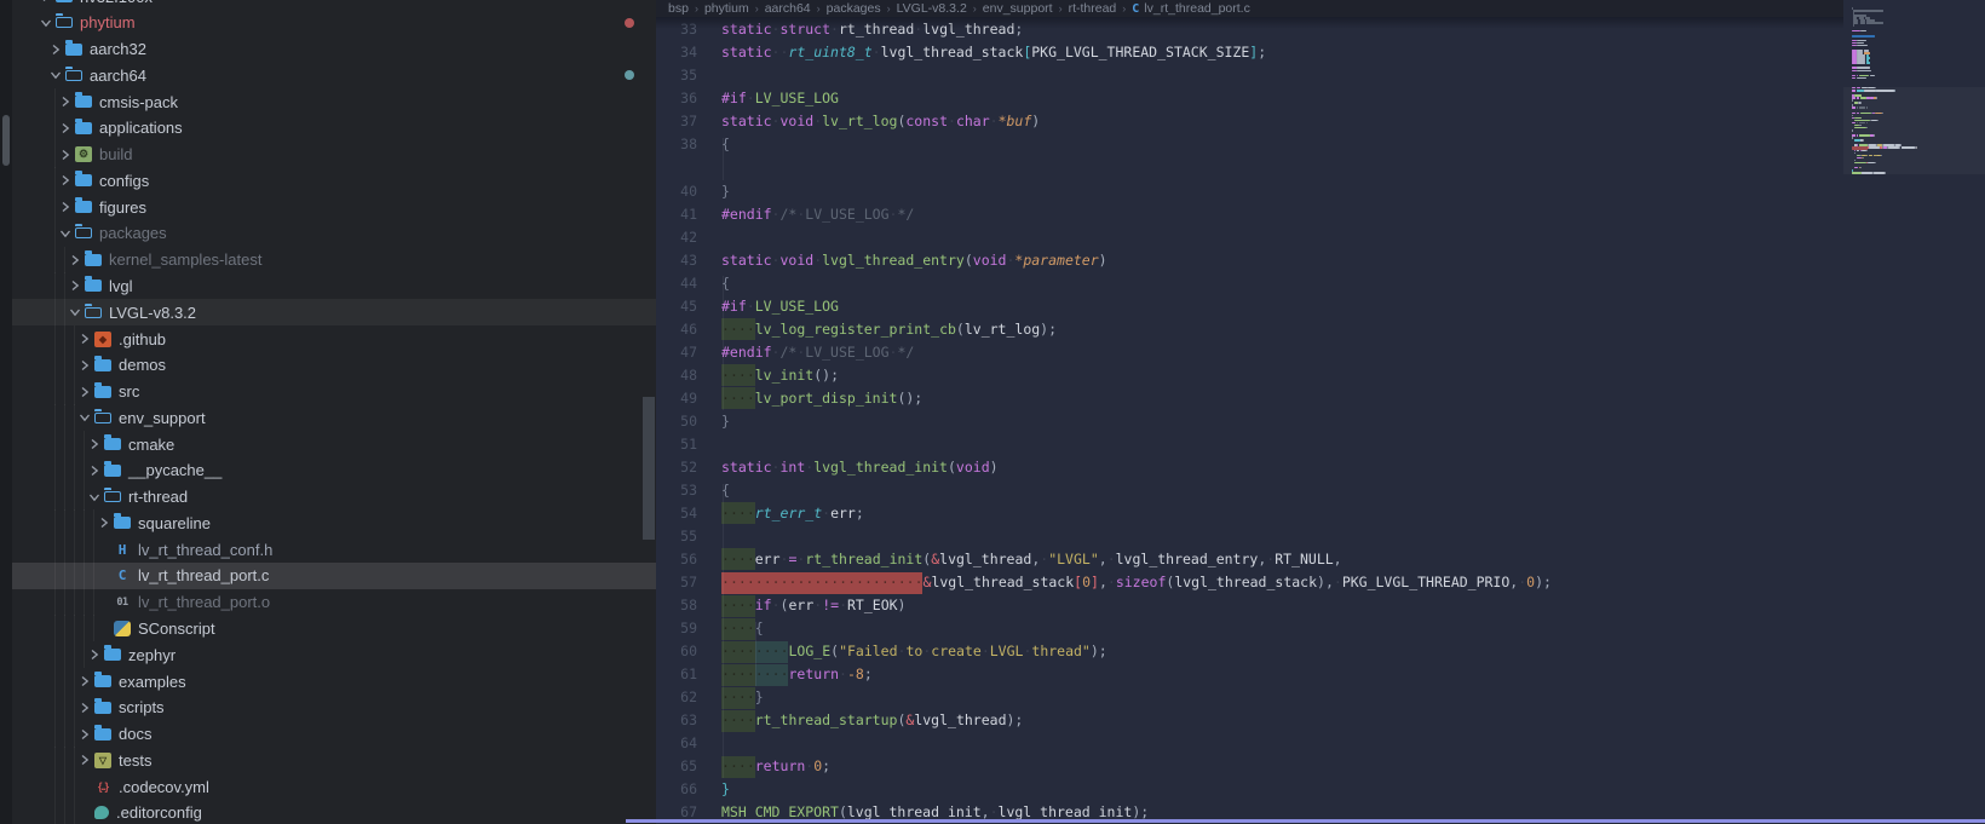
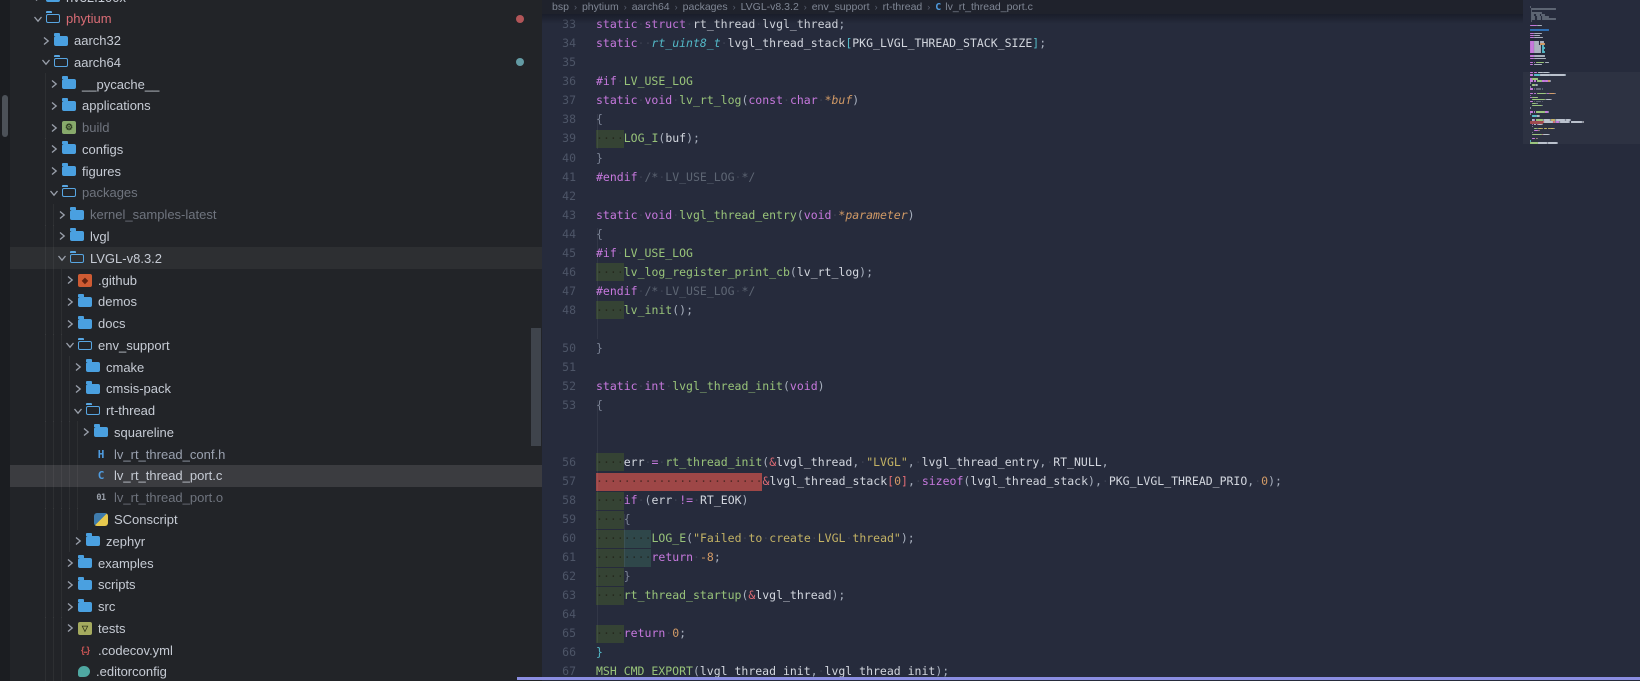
  phytium
  aarch32
  aarch64
- cmsis-pack
+ __pycache__
  applications
  ⚙
  build
  configs
  figures
  packages
  kernel_samples-latest
  lvgl
  LVGL-v8.3.2
  ◆
  .github
  demos
- src
+ docs
  env_support
  cmake
- __pycache__
+ cmsis-pack
  rt-thread
  squareline
  H
  lv_rt_thread_conf.h
  C
  lv_rt_thread_port.c
  01
  lv_rt_thread_port.o
  SConscript
  zephyr
  examples
  scripts
- docs
+ src
  ▽
  tests
  {..}
  .codecov.yml
  .editorconfig
  33
  static·struct·rt_thread·lvgl_thread;
  34
  static rt_uint8_t lvgl_thread_stack[PKG_LVGL_THREAD_STACK_SIZE];
  35
  36
  #if LV_USE_LOG
  37
  static void lv_rt_log(const char·*buf)
  38
  {
+ 39
+ ····LOG_I(buf);
  40
  }
  41
  #endif /* LV_USE_LOG */
  42
  43
  static void lvgl_thread_entry(void *parameter)
  44
  {
  45
  #if LV_USE_LOG
  46
  ····lv_log_register_print_cb(lv_rt_log);
  47
  #endif /* LV_USE_LOG */
  48
  ····lv_init();
- 49
- ····lv_port_disp_init();
  50
  }
  51
  52
  static int lvgl_thread_init(void)
  53
  {
- 54
- ····rt_err_t·err;
- 55
  56
  ····err = rt_thread_init(&lvgl_thread, "LVGL", lvgl_thread_entry, RT_NULL,
  57
  ························&lvgl_thread_stack[0], sizeof(lvgl_thread_stack), PKG_LVGL_THREAD_PRIO, 0);
  58
  ····if (err !=·RT_EOK)
  59
  ····{
  60
  ········LOG_E("Failed to create LVGL thread");
  61
  ········return -8;
  62
  ····}
  63
  ····rt_thread_startup(&lvgl_thread);
  64
  65
  ····return 0;
  66
  }
  67
  MSH_CMD_EXPORT(lvgl_thread_init,·lvgl_thread_init);
  bsp
  ›
  phytium
  ›
  aarch64
  ›
  packages
  ›
  LVGL-v8.3.2
  ›
  env_support
  ›
  rt-thread
  ›
  C
  lv_rt_thread_port.c
